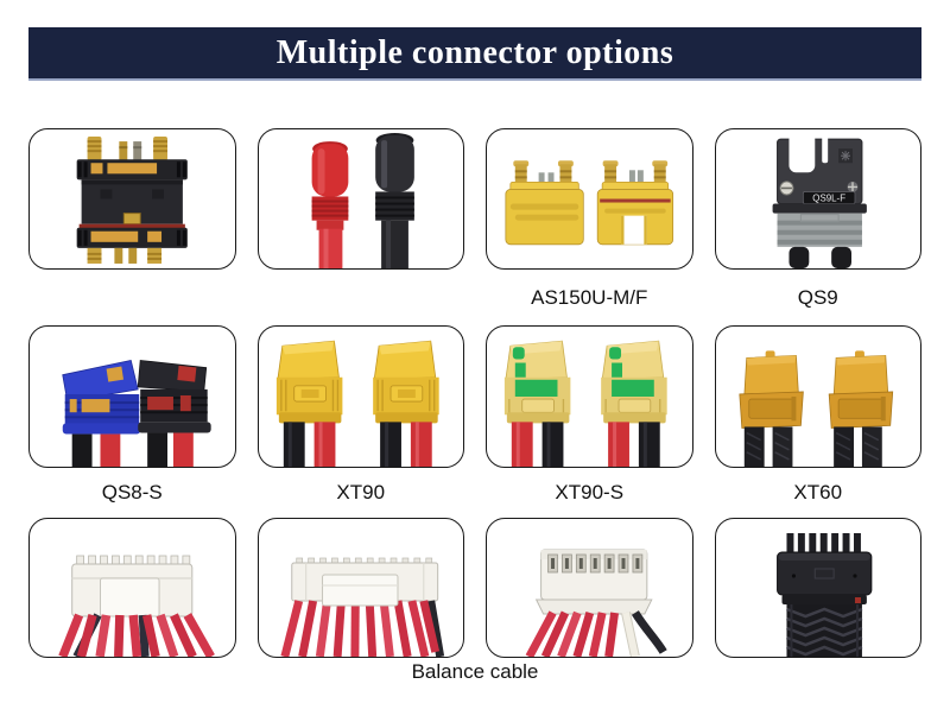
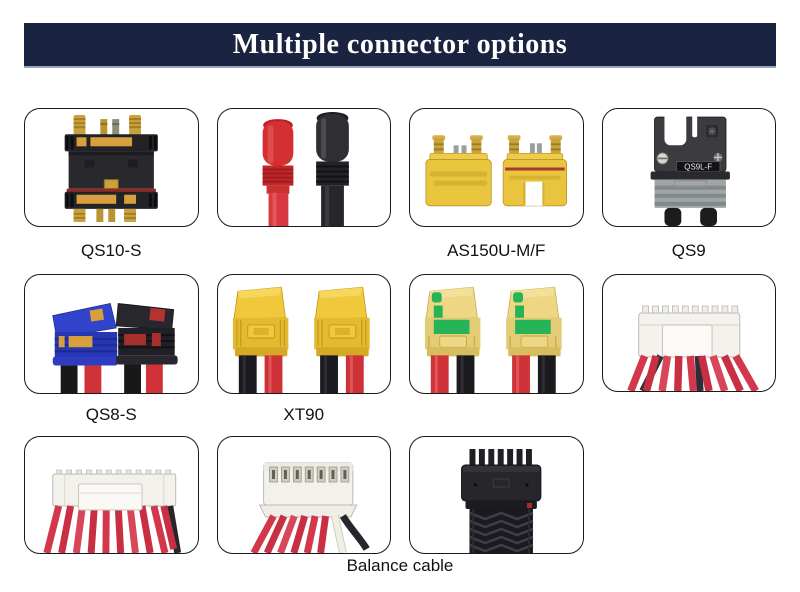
  Multiple connector options
+ QS10-S
  AS150U-M/F
  QS9L-F
  QS9
  QS8-S
  XT90
- XT90-S
- XT60
  Balance cable
